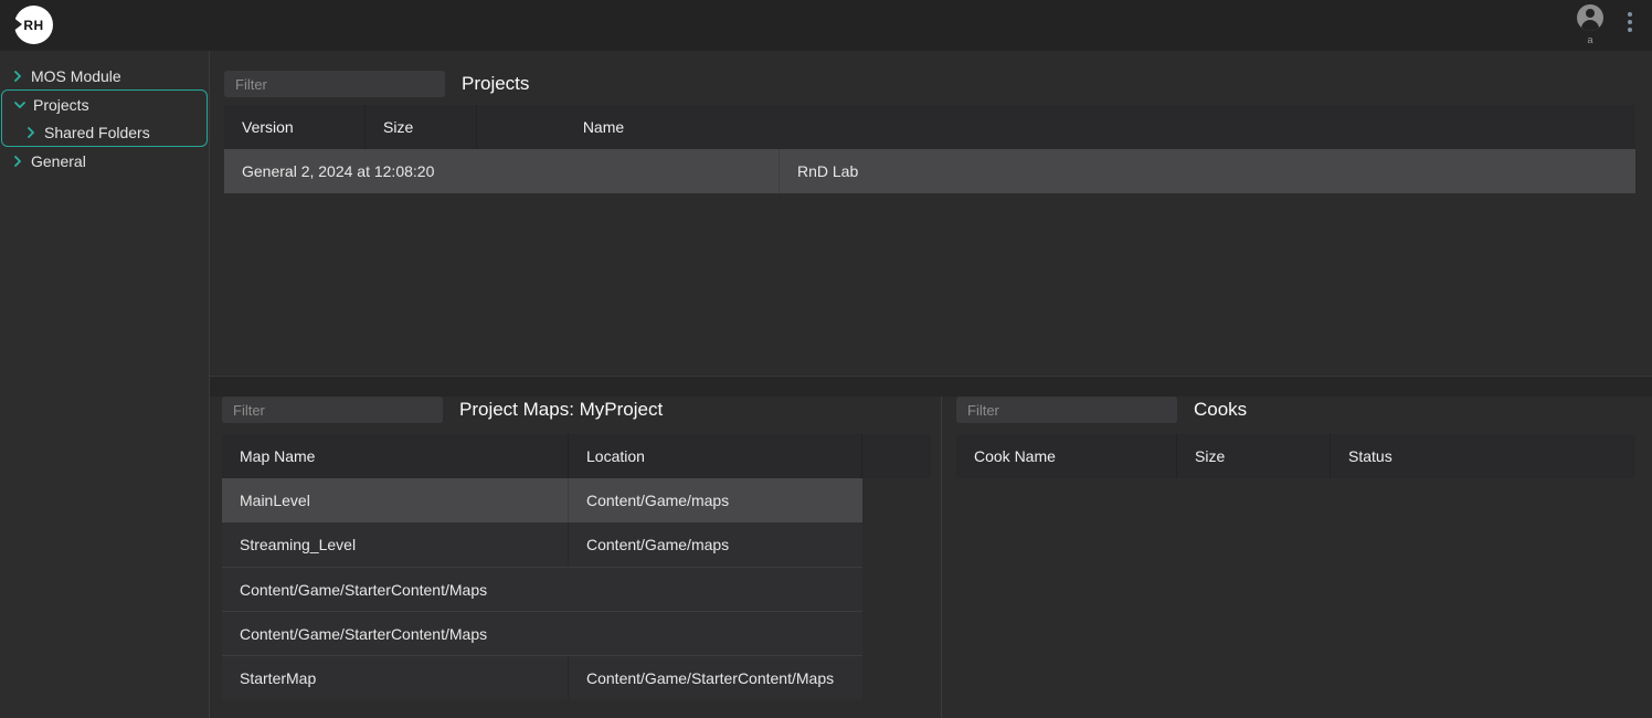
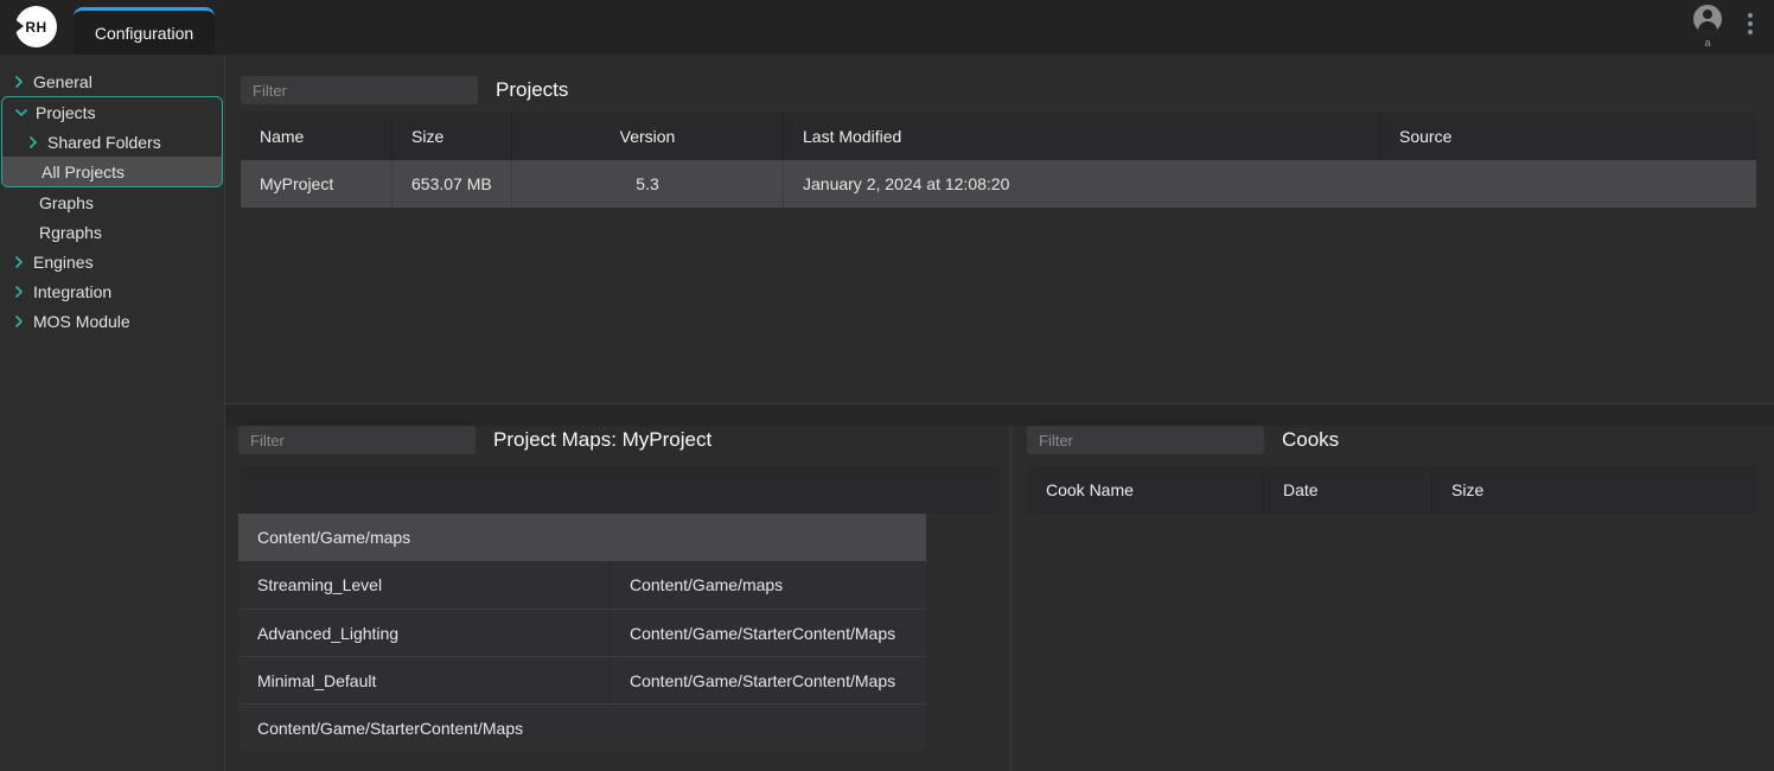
  RH
+ Configuration
  a
- MOS Module
+ General
  Projects
  Shared Folders
+ All Projects
+ Graphs
+ Rgraphs
+ Engines
+ Integration
- General
+ MOS Module
  Filter
  Projects
- Version
+ Name
  Size
- Name
+ Version
+ Last Modified
+ Source
+ MyProject
+ 653.07 MB
+ 5.3
- General 2, 2024 at 12:08:20
+ January 2, 2024 at 12:08:20
- RnD Lab
  Filter
  Project Maps: MyProject
- Map Name
- Location
- MainLevel
  Content/Game/maps
  Streaming_Level
  Content/Game/maps
+ Advanced_Lighting
  Content/Game/StarterContent/Maps
+ Minimal_Default
  Content/Game/StarterContent/Maps
- StarterMap
  Content/Game/StarterContent/Maps
  Filter
  Cooks
  Cook Name
+ Date
  Size
- Status
